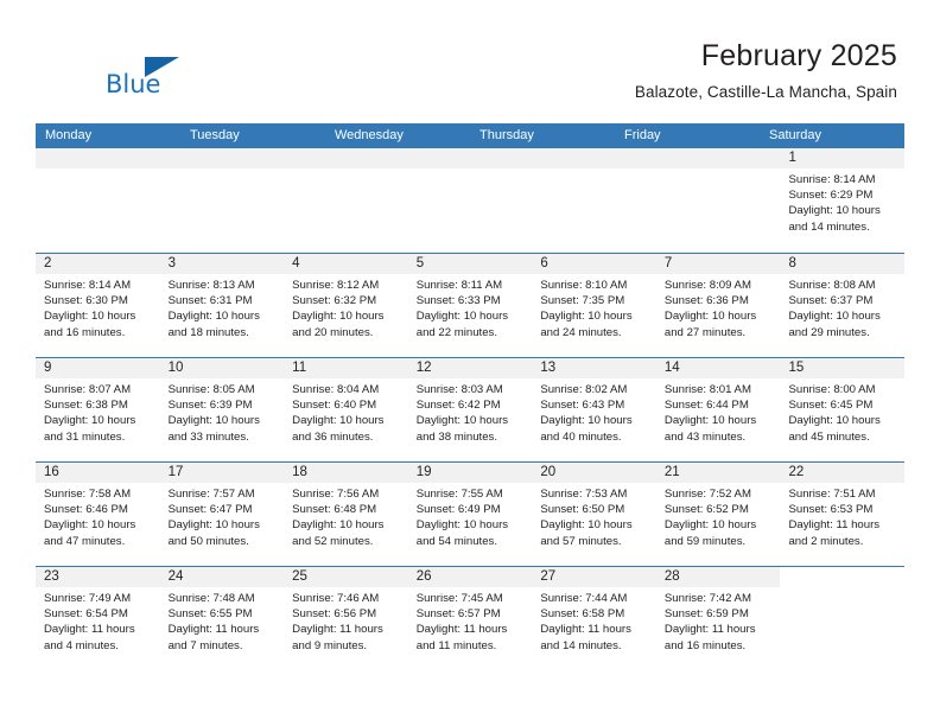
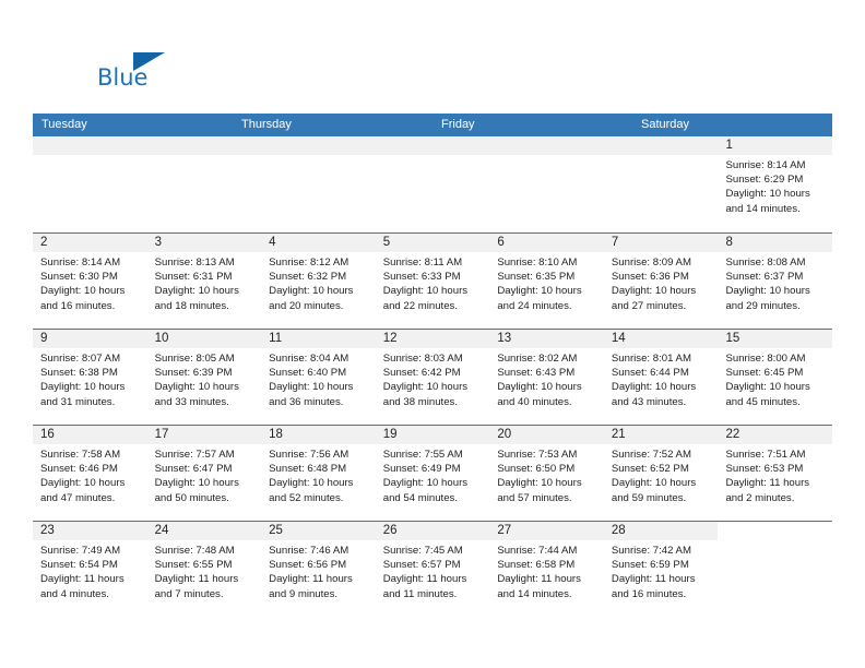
  Blue
- February 2025
- Balazote, Castille-La Mancha, Spain
- Monday
  Tuesday
- Wednesday
  Thursday
  Friday
  Saturday
  1
  Sunrise: 8:14 AM
  Sunset: 6:29 PM
  Daylight: 10 hours
  and 14 minutes.
  2
  Sunrise: 8:14 AM
  Sunset: 6:30 PM
  Daylight: 10 hours
  and 16 minutes.
  3
  Sunrise: 8:13 AM
  Sunset: 6:31 PM
  Daylight: 10 hours
  and 18 minutes.
  4
  Sunrise: 8:12 AM
  Sunset: 6:32 PM
  Daylight: 10 hours
  and 20 minutes.
  5
  Sunrise: 8:11 AM
  Sunset: 6:33 PM
  Daylight: 10 hours
  and 22 minutes.
  6
  Sunrise: 8:10 AM
- Sunset: 7:35 PM
+ Sunset: 6:35 PM
  Daylight: 10 hours
  and 24 minutes.
  7
  Sunrise: 8:09 AM
  Sunset: 6:36 PM
  Daylight: 10 hours
  and 27 minutes.
  8
  Sunrise: 8:08 AM
  Sunset: 6:37 PM
  Daylight: 10 hours
  and 29 minutes.
  9
  Sunrise: 8:07 AM
  Sunset: 6:38 PM
  Daylight: 10 hours
  and 31 minutes.
  10
  Sunrise: 8:05 AM
  Sunset: 6:39 PM
  Daylight: 10 hours
  and 33 minutes.
  11
  Sunrise: 8:04 AM
  Sunset: 6:40 PM
  Daylight: 10 hours
  and 36 minutes.
  12
  Sunrise: 8:03 AM
  Sunset: 6:42 PM
  Daylight: 10 hours
  and 38 minutes.
  13
  Sunrise: 8:02 AM
  Sunset: 6:43 PM
  Daylight: 10 hours
  and 40 minutes.
  14
  Sunrise: 8:01 AM
  Sunset: 6:44 PM
  Daylight: 10 hours
  and 43 minutes.
  15
  Sunrise: 8:00 AM
  Sunset: 6:45 PM
  Daylight: 10 hours
  and 45 minutes.
  16
  Sunrise: 7:58 AM
  Sunset: 6:46 PM
  Daylight: 10 hours
  and 47 minutes.
  17
  Sunrise: 7:57 AM
  Sunset: 6:47 PM
  Daylight: 10 hours
  and 50 minutes.
  18
  Sunrise: 7:56 AM
  Sunset: 6:48 PM
  Daylight: 10 hours
  and 52 minutes.
  19
  Sunrise: 7:55 AM
  Sunset: 6:49 PM
  Daylight: 10 hours
  and 54 minutes.
  20
  Sunrise: 7:53 AM
  Sunset: 6:50 PM
  Daylight: 10 hours
  and 57 minutes.
  21
  Sunrise: 7:52 AM
  Sunset: 6:52 PM
  Daylight: 10 hours
  and 59 minutes.
  22
  Sunrise: 7:51 AM
  Sunset: 6:53 PM
  Daylight: 11 hours
  and 2 minutes.
  23
  Sunrise: 7:49 AM
  Sunset: 6:54 PM
  Daylight: 11 hours
  and 4 minutes.
  24
  Sunrise: 7:48 AM
  Sunset: 6:55 PM
  Daylight: 11 hours
  and 7 minutes.
  25
  Sunrise: 7:46 AM
  Sunset: 6:56 PM
  Daylight: 11 hours
  and 9 minutes.
  26
  Sunrise: 7:45 AM
  Sunset: 6:57 PM
  Daylight: 11 hours
  and 11 minutes.
  27
  Sunrise: 7:44 AM
  Sunset: 6:58 PM
  Daylight: 11 hours
  and 14 minutes.
  28
  Sunrise: 7:42 AM
  Sunset: 6:59 PM
  Daylight: 11 hours
  and 16 minutes.
